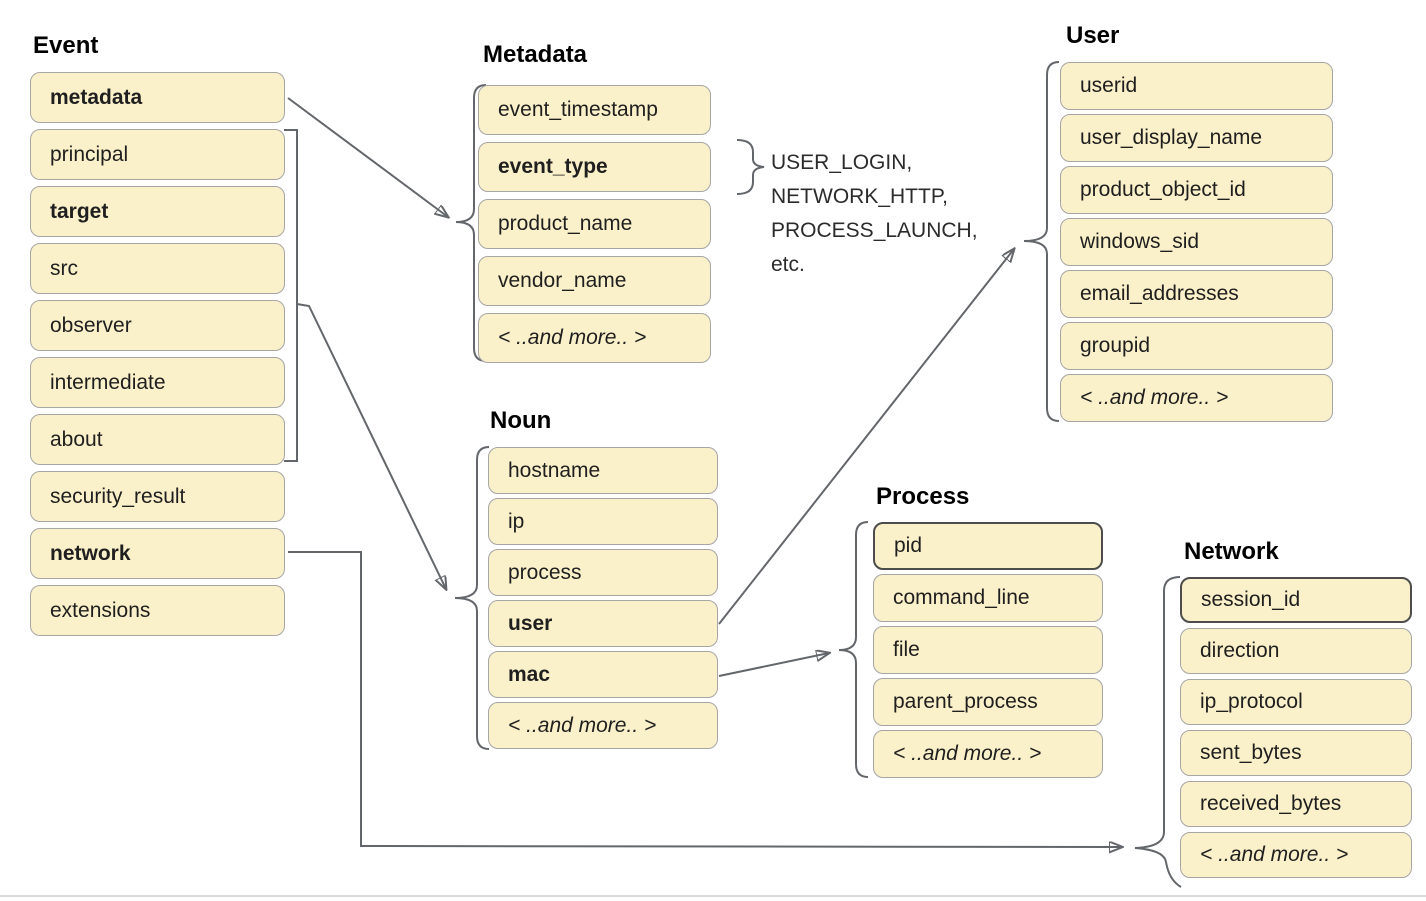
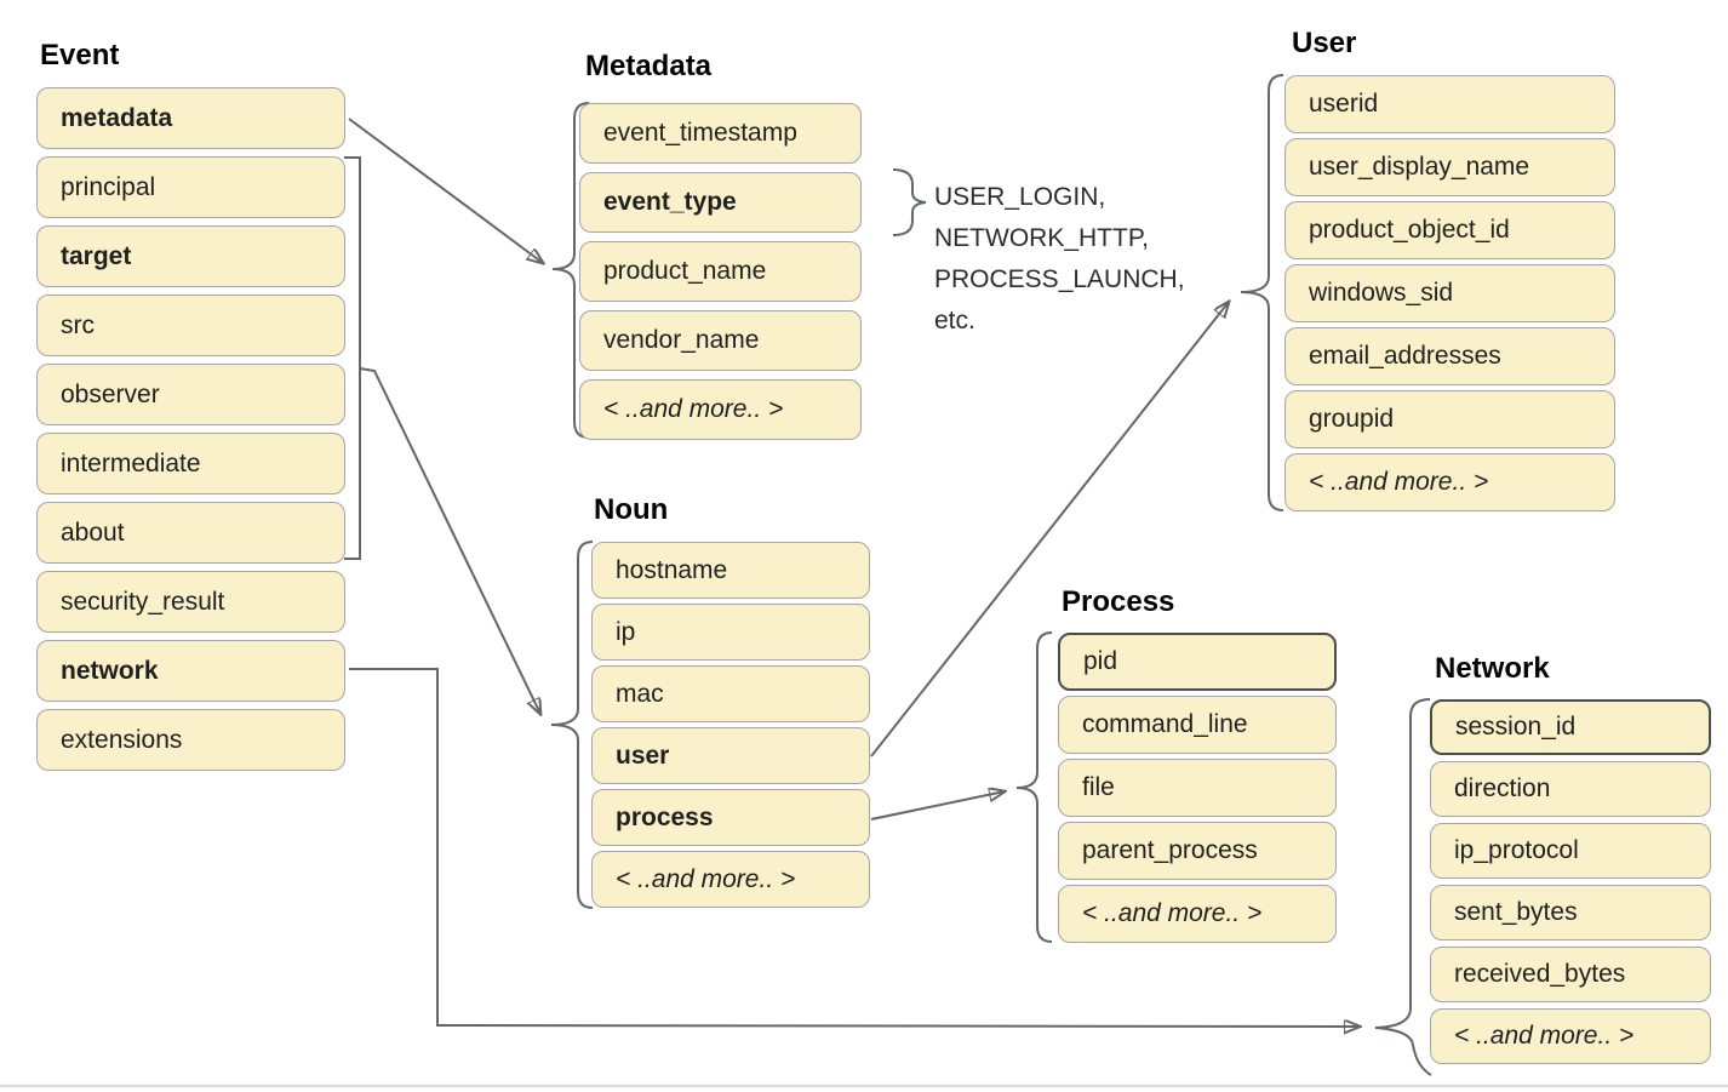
  Event
  metadata
  principal
  target
  src
  observer
  intermediate
  about
  security_result
  network
  extensions
  Metadata
  event_timestamp
  event_type
  product_name
  vendor_name
  < ..and more.. >
  USER_LOGIN,
  NETWORK_HTTP,
  PROCESS_LAUNCH,
  etc.
  User
  userid
  user_display_name
  product_object_id
  windows_sid
  email_addresses
  groupid
  < ..and more.. >
  Noun
  hostname
  ip
- process
+ mac
  user
- mac
+ process
  < ..and more.. >
  Process
  pid
  command_line
  file
  parent_process
  < ..and more.. >
  Network
  session_id
  direction
  ip_protocol
  sent_bytes
  received_bytes
  < ..and more.. >
